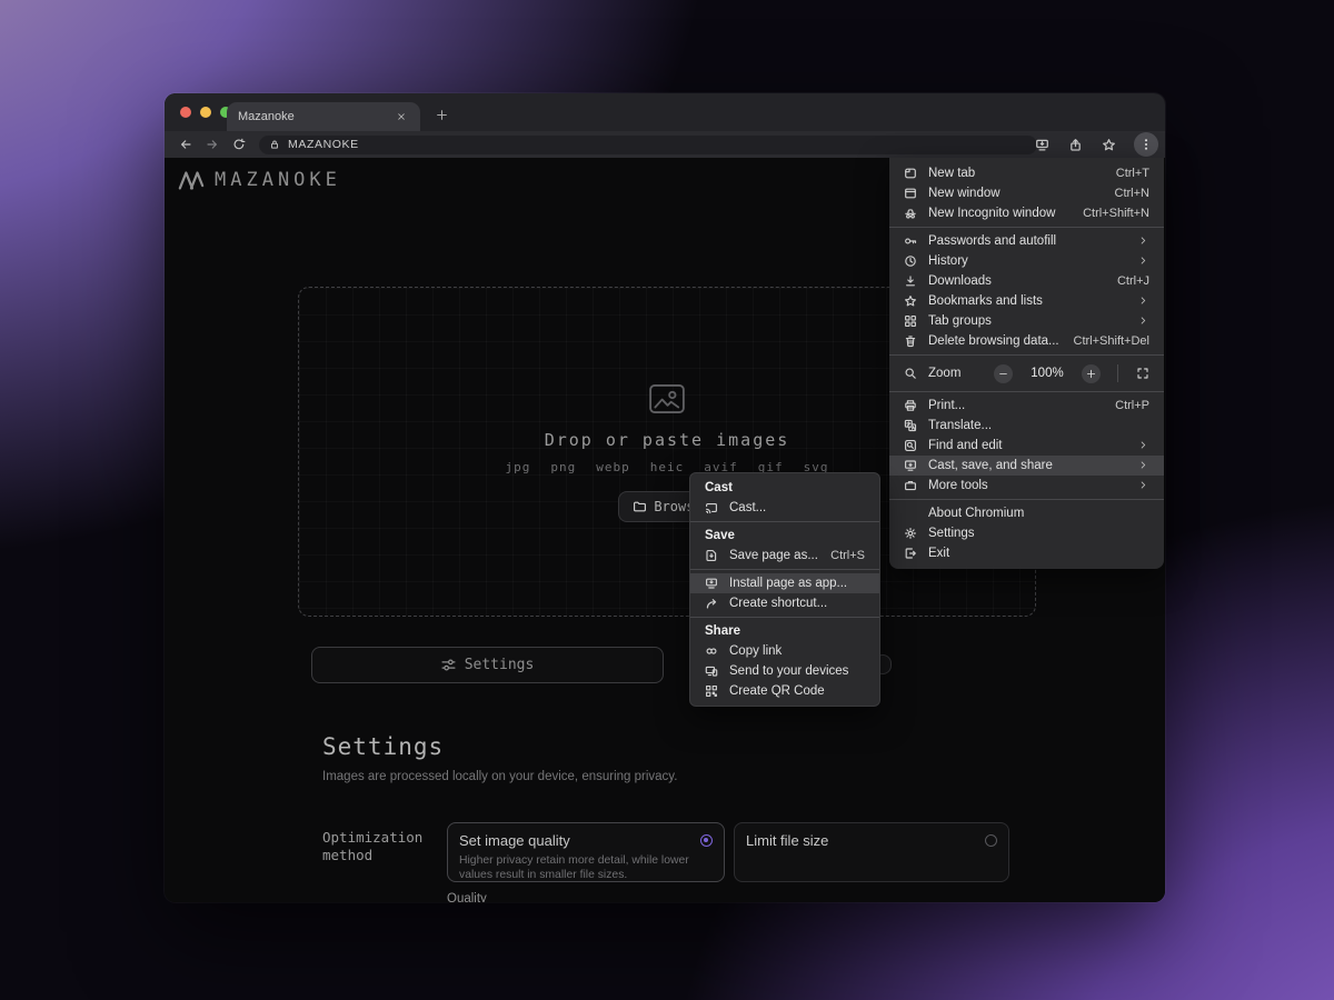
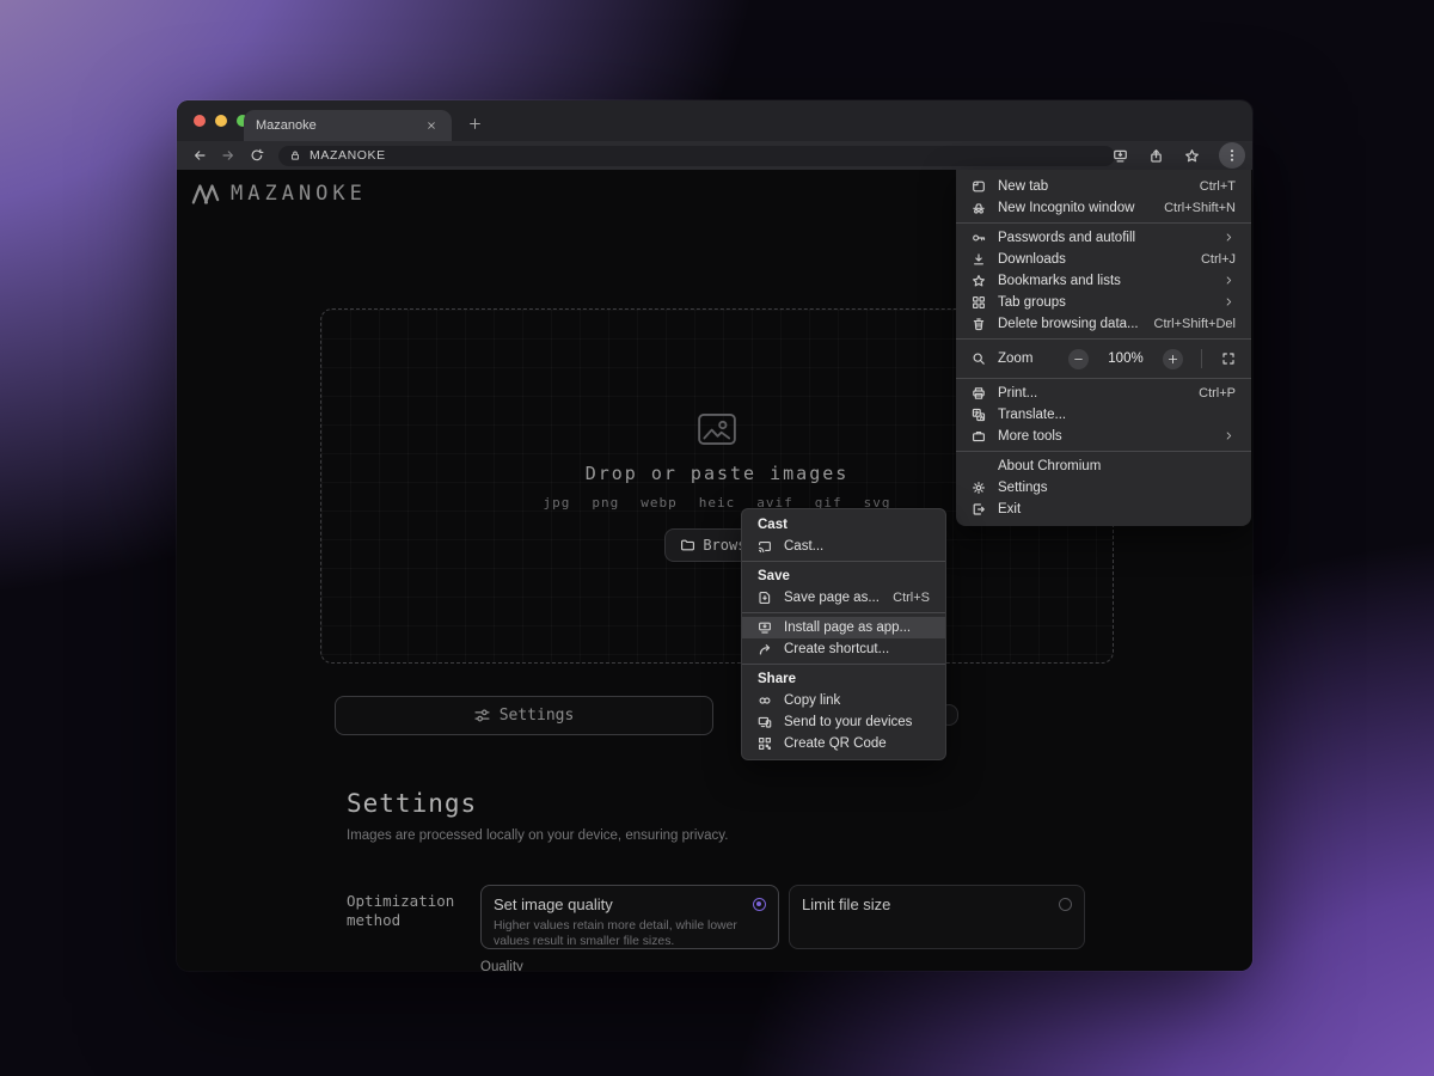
  Mazanoke
  MAZANOKE
  MAZANOKE
  Drop or paste images
  jpg
  png
  webp
  heic
  avif
  gif
  svg
  Settings
  Settings
  Images are processed locally on your device, ensuring privacy.
  Optimization method
  Set image quality
- Higher privacy retain more detail, while lower values result in smaller file sizes.
+ Higher values retain more detail, while lower values result in smaller file sizes.
  Limit file size
  Quality
  New tab
  Ctrl+T
- New window
- Ctrl+N
  New Incognito window
  Ctrl+Shift+N
  Passwords and autofill
- History
  Downloads
  Ctrl+J
  Bookmarks and lists
  Tab groups
  Delete browsing data...
  Ctrl+Shift+Del
  Zoom
  100%
  Print...
  Ctrl+P
  Translate...
- Find and edit
- Cast, save, and share
  More tools
  About Chromium
  Settings
  Exit
  Cast
  Cast...
  Save
  Save page as...
  Ctrl+S
  Install page as app...
  Create shortcut...
  Share
  Copy link
  Send to your devices
  Create QR Code
